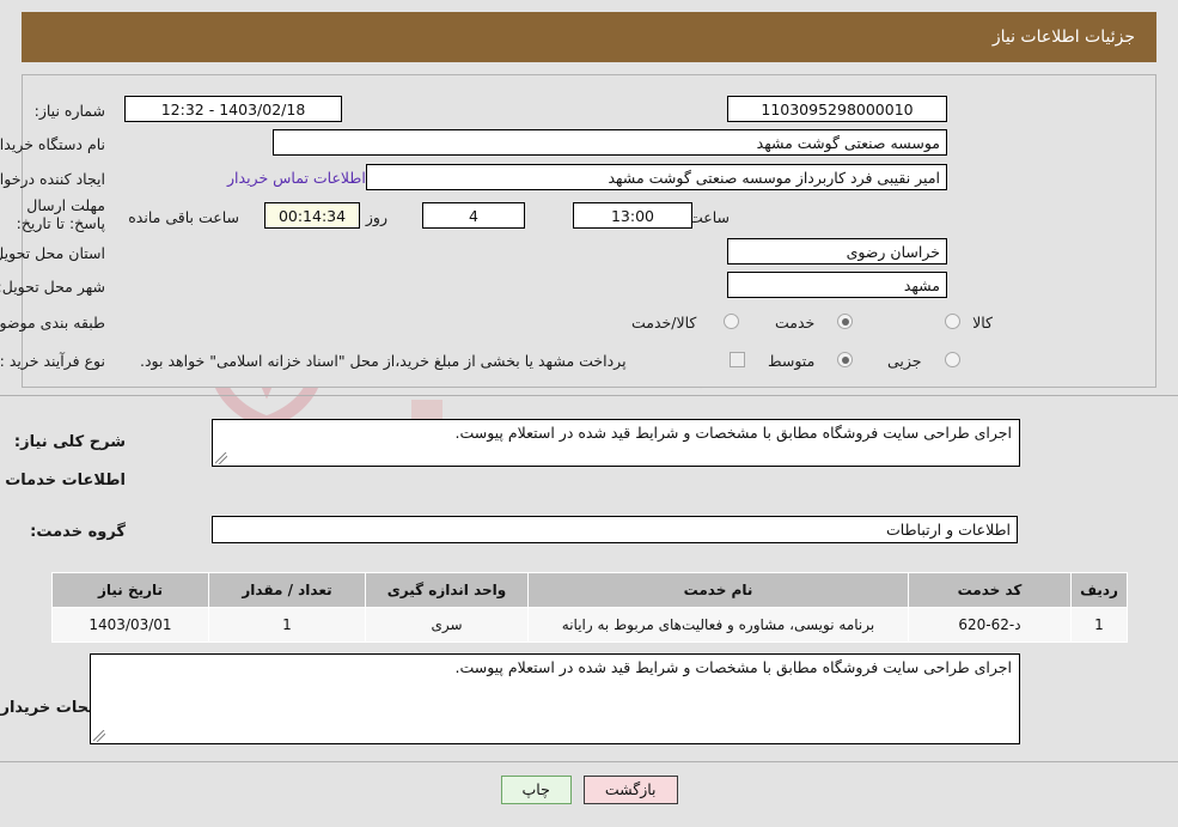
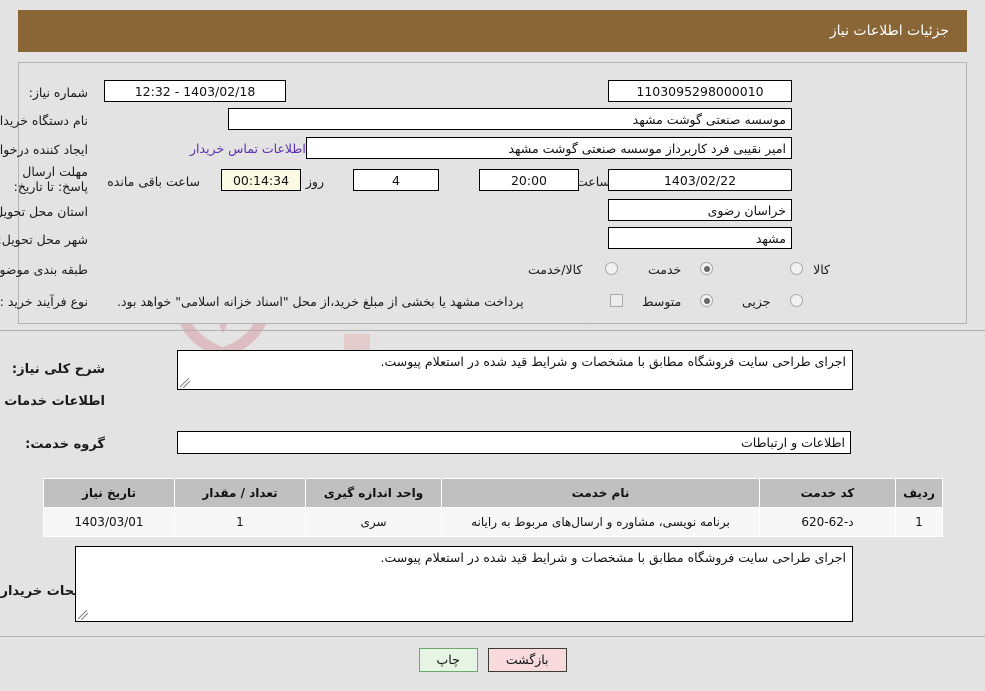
  جزئیات اطلاعات نیاز
  شماره نیاز:
  1103095298000010
  1403/02/18 - 12:32
  نام دستگاه خریدا
  موسسه صنعتی گوشت مشهد
  ایجاد کننده درخوا
  امیر نقیبی فرد کاربرداز موسسه صنعتی گوشت مشهد
  اطلاعات تماس خریدار
  مهلت ارسال پاسخ: تا تاریخ:
+ 1403/02/22
  ساعت
- 13:00
+ 20:00
  4
  روز
  00:14:34
  ساعت باقی مانده
  استان محل تحوی
  خراسان رضوی
  شهر محل تحویل
  مشهد
  طبقه بندی موضو
  کالا
  خدمت
  کالا/خدمت
  نوع فرآیند خرید :
  جزیی
  متوسط
  پرداخت مشهد یا بخشی از مبلغ خرید،از محل "اسناد خزانه اسلامی" خواهد بود.
  شرح کلی نیاز:
  اجرای طراحی سایت فروشگاه مطابق با مشخصات و شرایط قید شده در استعلام پیوست.
  گروه خدمت:
  اطلاعات و ارتباطات
  ردیف	کد خدمت	نام خدمت	واحد اندازه گیری	تعداد / مقدار	تاریخ نیاز
- 1	د-62-620	برنامه نویسی، مشاوره و فعالیت‌های مربوط به رایانه	سری	1	1403/03/01
+ 1	د-62-620	برنامه نویسی، مشاوره و ارسال‌های مربوط به رایانه	سری	1	1403/03/01
  اجرای طراحی سایت فروشگاه مطابق با مشخصات و شرایط قید شده در استعلام پیوست.
  بازگشت
  چاپ
